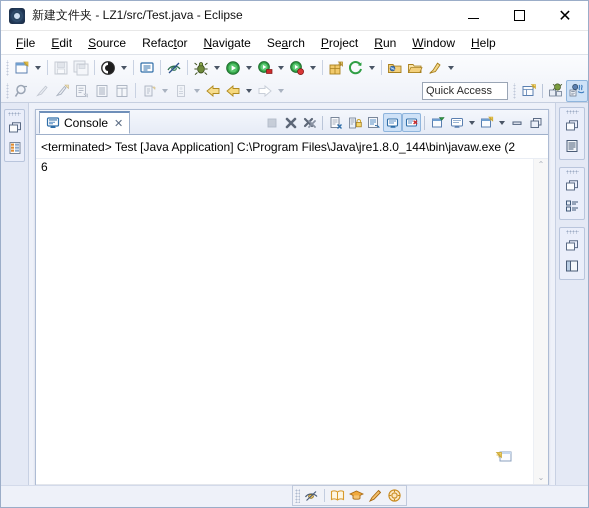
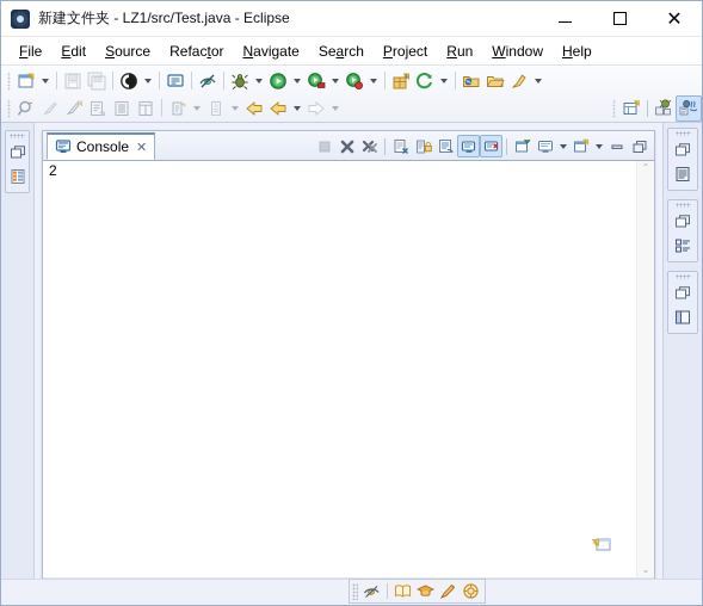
  新建文件夹 - LZ1/src/Test.java - Eclipse
  ✕
  File
  Edit
  Source
  Refactor
  Navigate
  Search
  Project
  Run
  Window
  Help
- Quick Access
  Console
  ✕
- <terminated> Test [Java Application] C:\Program Files\Java\jre1.8.0_144\bin\javaw.exe (2
- 6
+ 2
  ⌃
  ⌄
